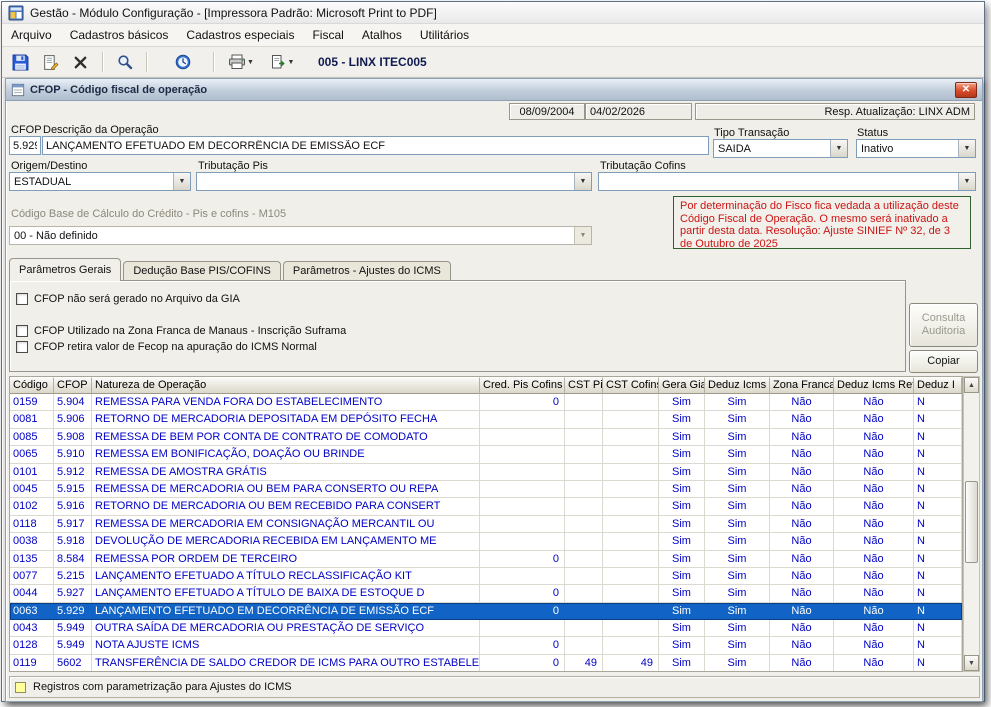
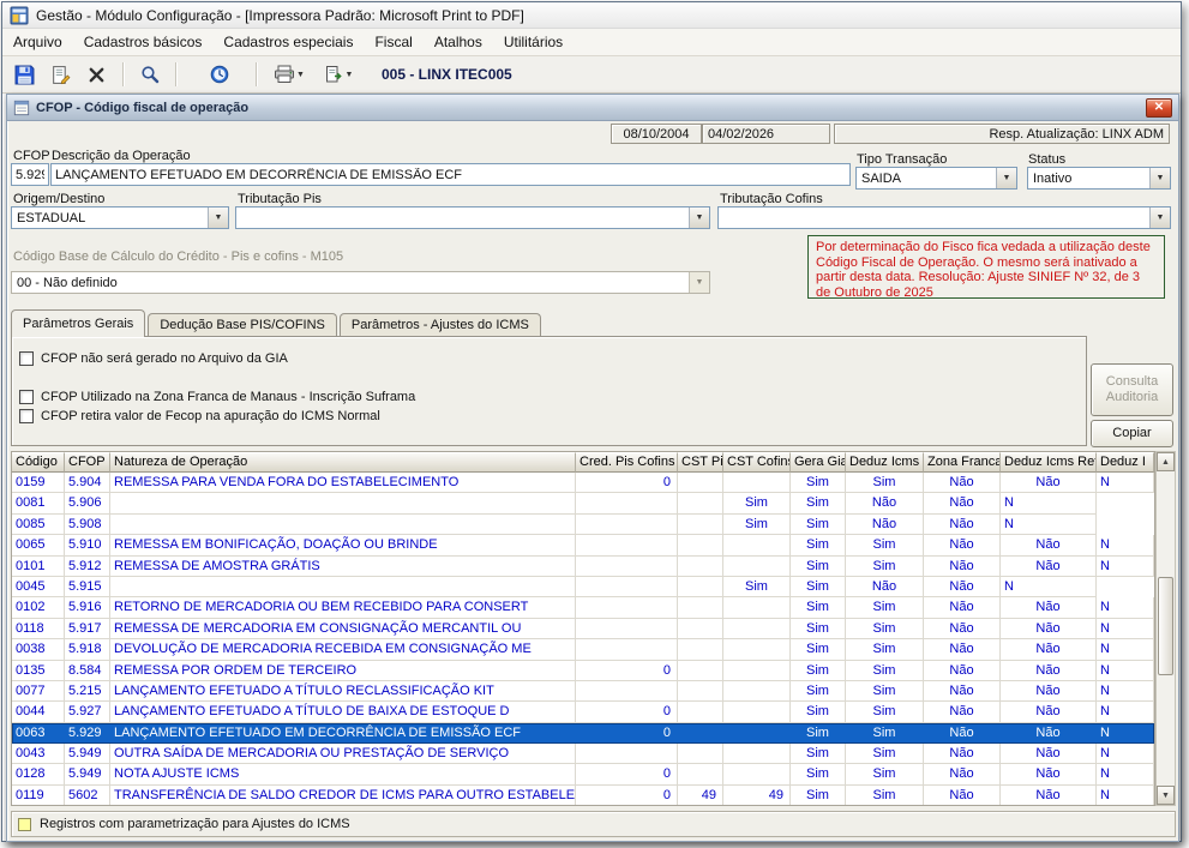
  Gestão - Módulo Configuração - [Impressora Padrão: Microsoft Print to PDF]
  Arquivo
  Cadastros básicos
  Cadastros especiais
  Fiscal
  Atalhos
  Utilitários
  005 - LINX ITEC005
  CFOP - Código fiscal de operação
  ✕
- 08/09/2004
+ 08/10/2004
  04/02/2026
  Resp. Atualização: LINX ADM
  CFOP
  Descrição da Operação
  5.92
  LANÇAMENTO EFETUADO EM DECORRÊNCIA DE EMISSÃO ECF
  Tipo Transação
  SAIDA
  Status
  Inativo
  Origem/Destino
  ESTADUAL
  Tributação Pis
  Tributação Cofins
  Código Base de Cálculo do Crédito - Pis e cofins - M105
  00 - Não definido
  Por determinação do Fisco fica vedada a utilização deste Código Fiscal de Operação. O mesmo será inativado a partir desta data. Resolução: Ajuste SINIEF Nº 32, de 3 de Outubro de 2025
  Parâmetros Gerais
  Dedução Base PIS/COFINS
  Parâmetros - Ajustes do ICMS
  CFOP não será gerado no Arquivo da GIA
  CFOP Utilizado na Zona Franca de Manaus - Inscrição Suframa
  CFOP retira valor de Fecop na apuração do ICMS Normal
  Consulta Auditoria
  Copiar
  Código
  CFOP
  Natureza de Operação
  Cred. Pis Cofins
  CST Pi
  CST Cofin
  Gera Gia
  Deduz Icms
  Zona Franca
  Deduz Icms Re
  Deduz I
  0159
  5.904
  REMESSA PARA VENDA FORA DO ESTABELECIMENTO
  0
  Sim
  Sim
  Não
  Não
  N
  0081
  5.906
- RETORNO DE MERCADORIA DEPOSITADA EM DEPÓSITO FECHA
  Sim
  Sim
  Não
  Não
  N
  0085
  5.908
- REMESSA DE BEM POR CONTA DE CONTRATO DE COMODATO
  Sim
  Sim
  Não
  Não
  N
  0065
  5.910
  REMESSA EM BONIFICAÇÃO, DOAÇÃO OU BRINDE
  Sim
  Sim
  Não
  Não
  N
  0101
  5.912
  REMESSA DE AMOSTRA GRÁTIS
  Sim
  Sim
  Não
  Não
  N
  0045
  5.915
- REMESSA DE MERCADORIA OU BEM PARA CONSERTO OU REPA
  Sim
  Sim
  Não
  Não
  N
  0102
  5.916
  RETORNO DE MERCADORIA OU BEM RECEBIDO PARA CONSERT
  Sim
  Sim
  Não
  Não
  N
  0118
  5.917
  REMESSA DE MERCADORIA EM CONSIGNAÇÃO MERCANTIL OU
  Sim
  Sim
  Não
  Não
  N
  0038
  5.918
- DEVOLUÇÃO DE MERCADORIA RECEBIDA EM LANÇAMENTO ME
+ DEVOLUÇÃO DE MERCADORIA RECEBIDA EM CONSIGNAÇÃO ME
  Sim
  Sim
  Não
  Não
  N
  0135
  8.584
  REMESSA POR ORDEM DE TERCEIRO
  0
  Sim
  Sim
  Não
  Não
  N
  0077
  5.215
  LANÇAMENTO EFETUADO A TÍTULO RECLASSIFICAÇÃO KIT
  Sim
  Sim
  Não
  Não
  N
  0044
  5.927
  LANÇAMENTO EFETUADO A TÍTULO DE BAIXA DE ESTOQUE D
  0
  Sim
  Sim
  Não
  Não
  N
  0063
  5.929
  LANÇAMENTO EFETUADO EM DECORRÊNCIA DE EMISSÃO ECF
  0
  Sim
  Sim
  Não
  Não
  N
  0043
  5.949
  OUTRA SAÍDA DE MERCADORIA OU PRESTAÇÃO DE SERVIÇO
  Sim
  Sim
  Não
  Não
  N
  0128
  5.949
  NOTA AJUSTE ICMS
  0
  Sim
  Sim
  Não
  Não
  N
  0119
  5602
  TRANSFERÊNCIA DE SALDO CREDOR DE ICMS PARA OUTRO ESTABELE
  0
  49
  49
  Sim
  Sim
  Não
  Não
  N
  Registros com parametrização para Ajustes do ICMS
